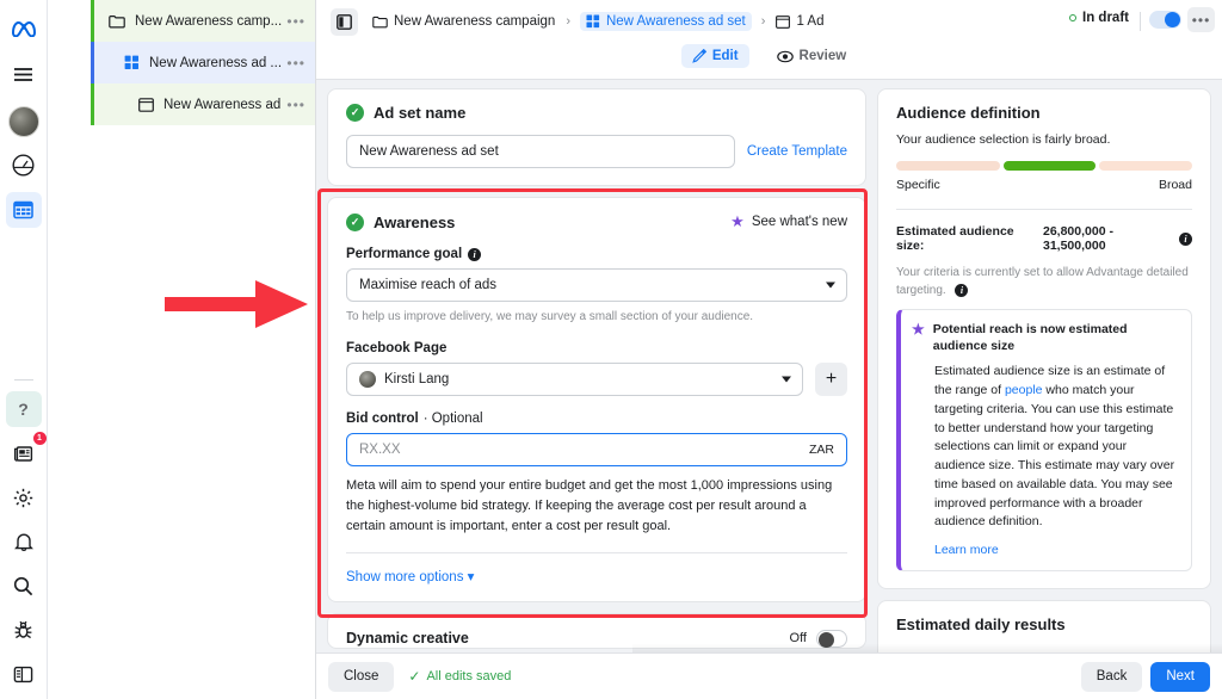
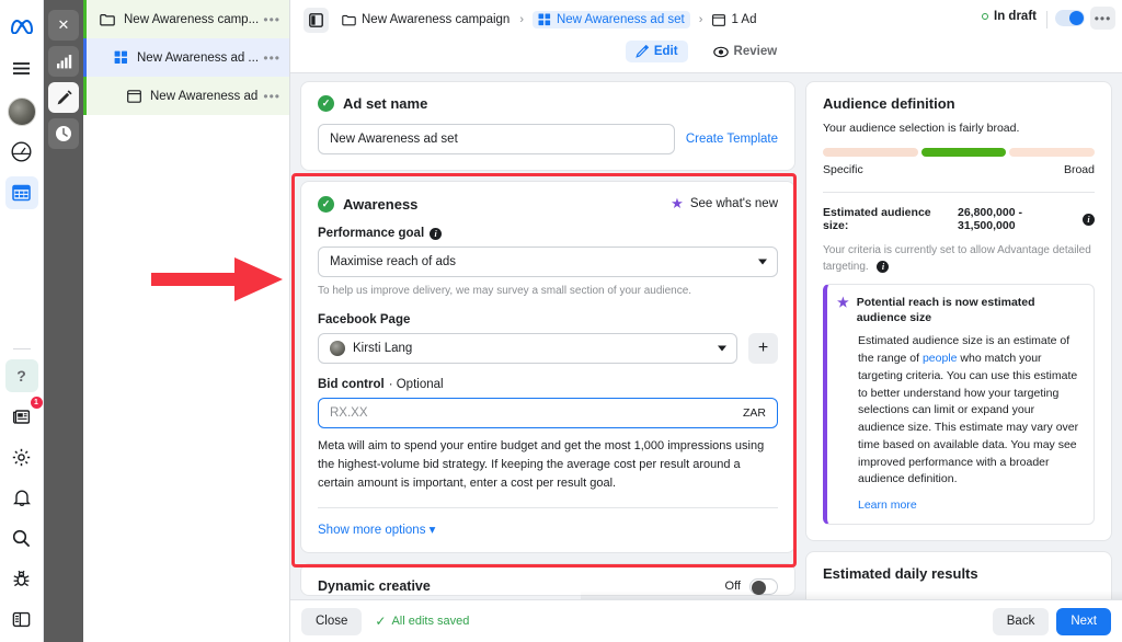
  ?
+ ✕
  New Awareness camp...
  •••
  New Awareness ad ...
  •••
  New Awareness ad
  •••
  New Awareness campaign
  ›
  New Awareness ad set
  ›
  1 Ad
  In draft
  •••
  Edit
  Review
  ✓
  Ad set name
  New Awareness ad set
  Create Template
  ✓
  Awareness
  ★
  See what's new
  Performance goal
  i
  Maximise reach of ads
  To help us improve delivery, we may survey a small section of your audience.
  Facebook Page
  Kirsti Lang
  +
  Bid control
  · Optional
  RX.XX
  ZAR
  Meta will aim to spend your entire budget and get the most 1,000 impressions using the highest-volume bid strategy. If keeping the average cost per result around a certain amount is important, enter a cost per result goal.
  Show more options ▾
  Dynamic creative
  Off
  Audience definition
  Your audience selection is fairly broad.
  Specific
  Broad
  Estimated audience size:
  26,800,000 - 31,500,000
  i
  Your criteria is currently set to allow Advantage detailed targeting. i
  ★
  Potential reach is now estimated audience size
  Estimated audience size is an estimate of the range of people who match your targeting criteria. You can use this estimate to better understand how your targeting selections can limit or expand your audience size. This estimate may vary over time based on available data. You may see improved performance with a broader audience definition.
  Learn more
  Estimated daily results
  Close
  ✓
  All edits saved
  Back
  Next
